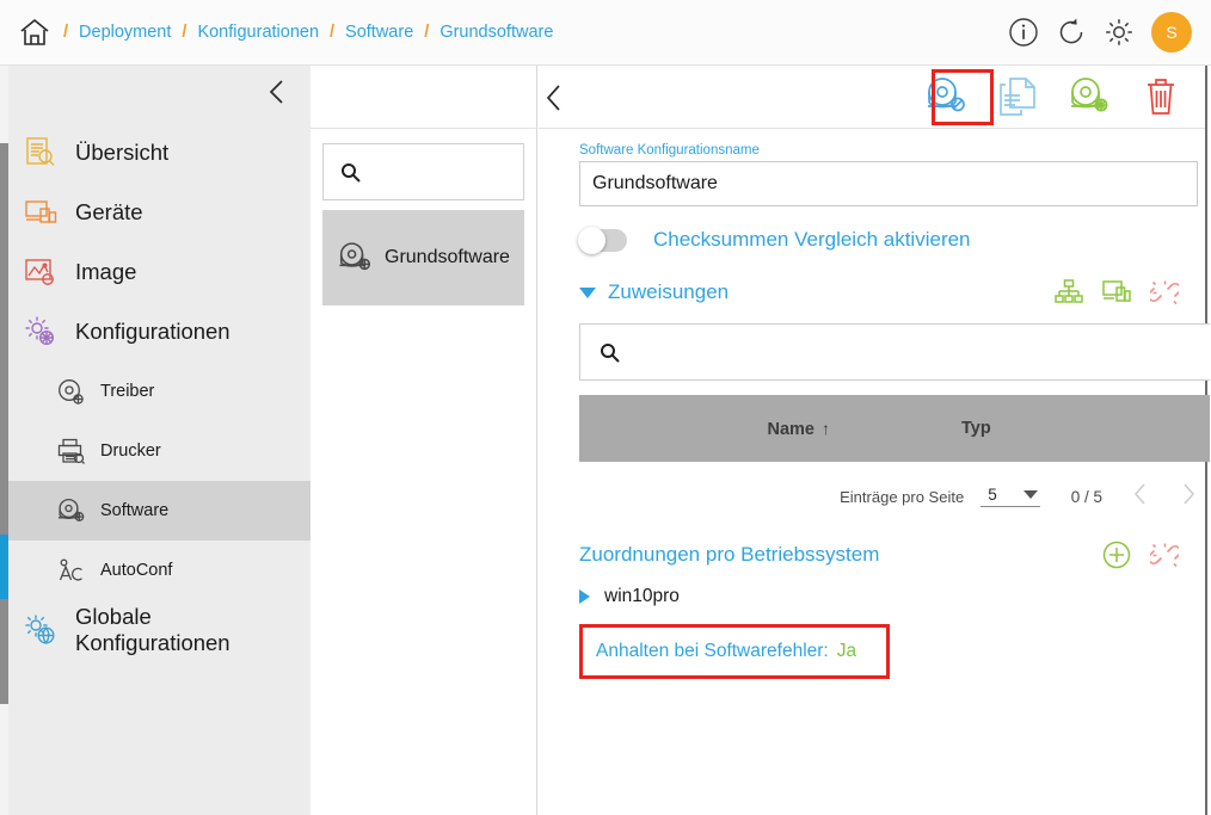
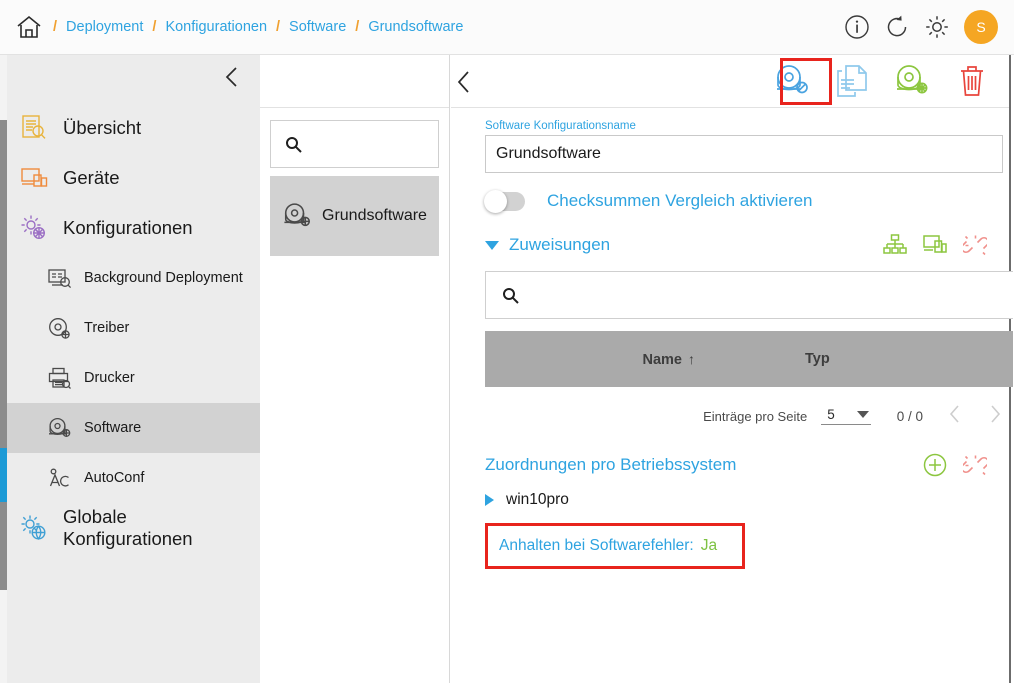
  /
  Deployment
  /
  Konfigurationen
  /
  Software
  /
  Grundsoftware
  S
  Übersicht
  Geräte
- Image
  Konfigurationen
+ Background Deployment
  Treiber
  Drucker
  Software
  AutoConf
  Globale Konfigurationen
  Grundsoftware
  Software Konfigurationsname
  Grundsoftware
  Checksummen Vergleich aktivieren
  Zuweisungen
  Name ↑
  Typ
  Einträge pro Seite
  5
- 0 / 5
+ 0 / 0
  Zuordnungen pro Betriebssystem
  win10pro
  Anhalten bei Softwarefehler:
  Ja
